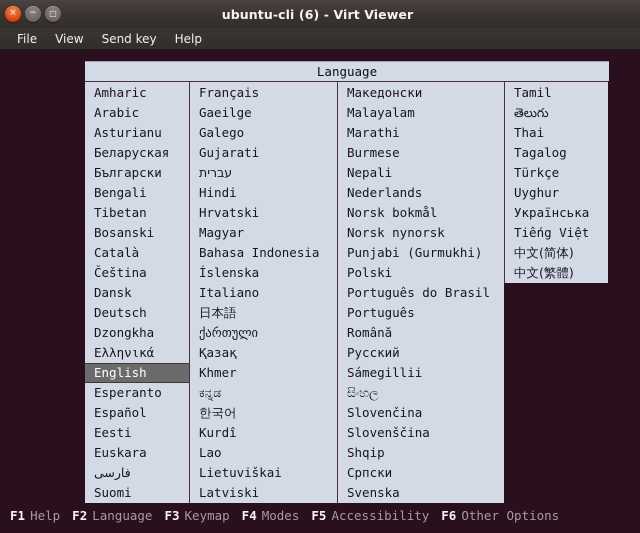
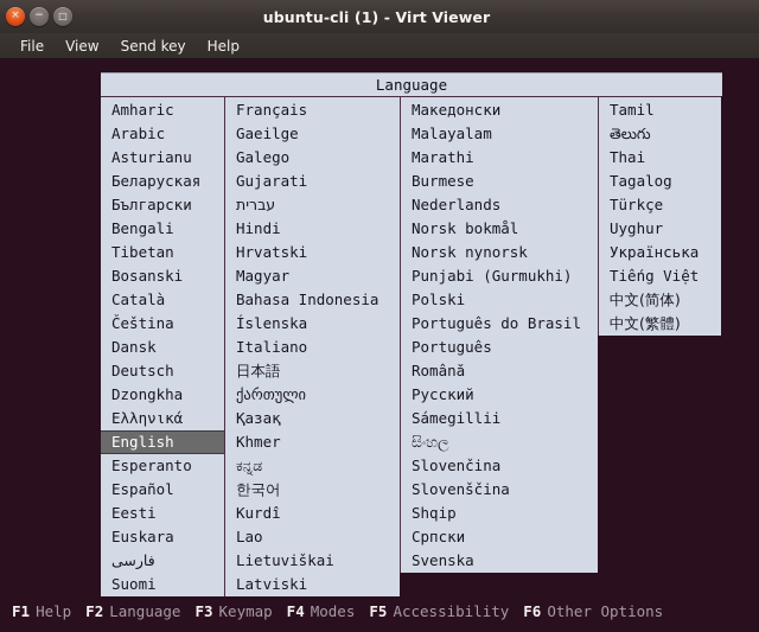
  ×
  −
  □
- ubuntu-cli (6) - Virt Viewer
+ ubuntu-cli (1) - Virt Viewer
  File
  View
  Send key
  Help
  Language
  Amharic
  Arabic
  Asturianu
  Беларуская
  Български
  Bengali
  Tibetan
  Bosanski
  Català
  Čeština
  Dansk
  Deutsch
  Dzongkha
  Ελληνικά
  English
  Esperanto
  Español
  Eesti
  Euskara
  فارسی
  Suomi
  Français
  Gaeilge
  Galego
  Gujarati
  עברית
  Hindi
  Hrvatski
  Magyar
  Bahasa Indonesia
  Íslenska
  Italiano
  日本語
  ქართული
  Қазақ
  Khmer
  ಕನ್ನಡ
  한국어
  Kurdî
  Lao
  Lietuviškai
  Latviski
  Македонски
  Malayalam
  Marathi
  Burmese
- Nepali
  Nederlands
  Norsk bokmål
  Norsk nynorsk
  Punjabi (Gurmukhi)
  Polski
  Português do Brasil
  Português
  Română
  Русский
  Sámegillii
  සිංහල
  Slovenčina
  Slovenščina
  Shqip
  Српски
  Svenska
  Tamil
  తెలుగు
  Thai
  Tagalog
  Türkçe
  Uyghur
  Українська
  Tiếng Việt
  中文(简体)
  中文(繁體)
  F1
  Help
  F2
  Language
  F3
  Keymap
  F4
  Modes
  F5
  Accessibility
  F6
  Other Options
